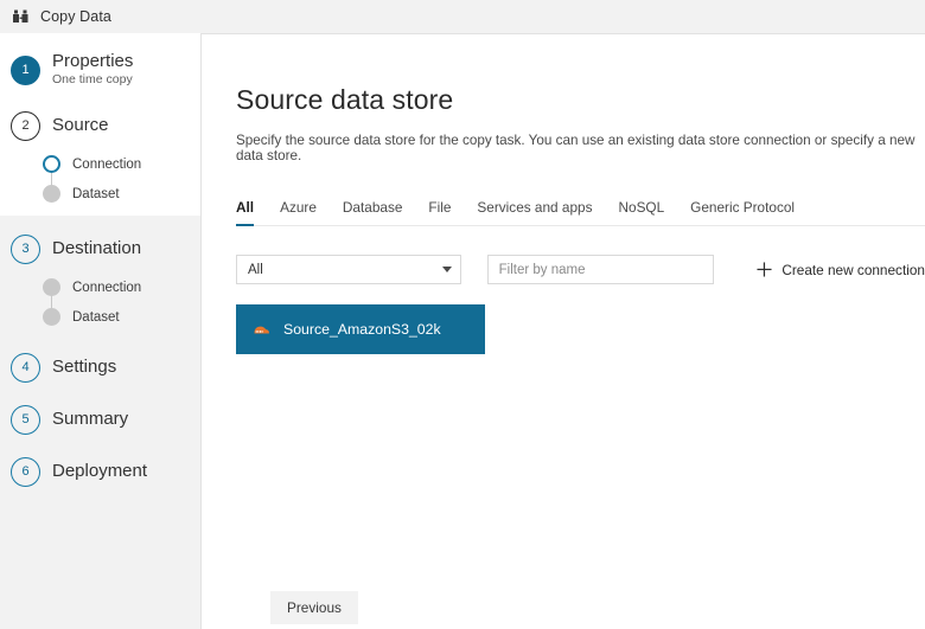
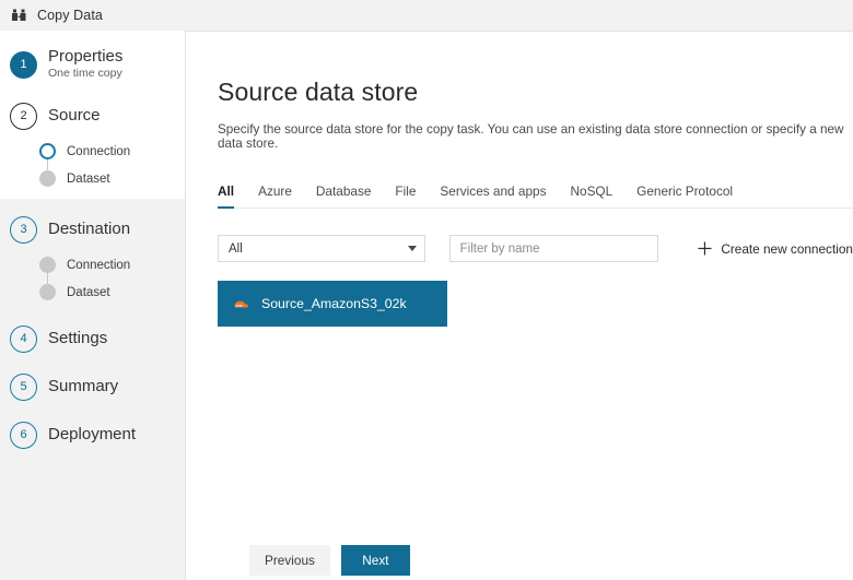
  Copy Data
  1
  Properties
  One time copy
  2
  Source
  Connection
  Dataset
  3
  Destination
  Connection
  Dataset
  4
  Settings
  5
  Summary
  6
  Deployment
  Source data store
  Specify the source data store for the copy task. You can use an existing data store connection or specify a new data store.
  All
  Azure
  Database
  File
  Services and apps
  NoSQL
  Generic Protocol
  All
  Filter by name
  Create new connection
  Source_AmazonS3_02k
  Previous
+ Next
